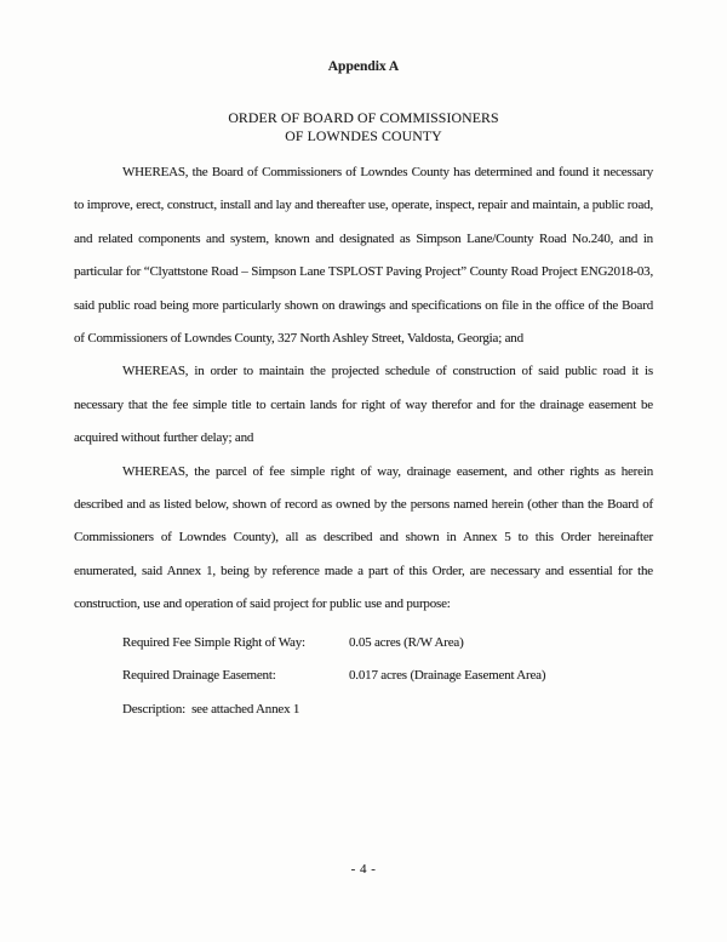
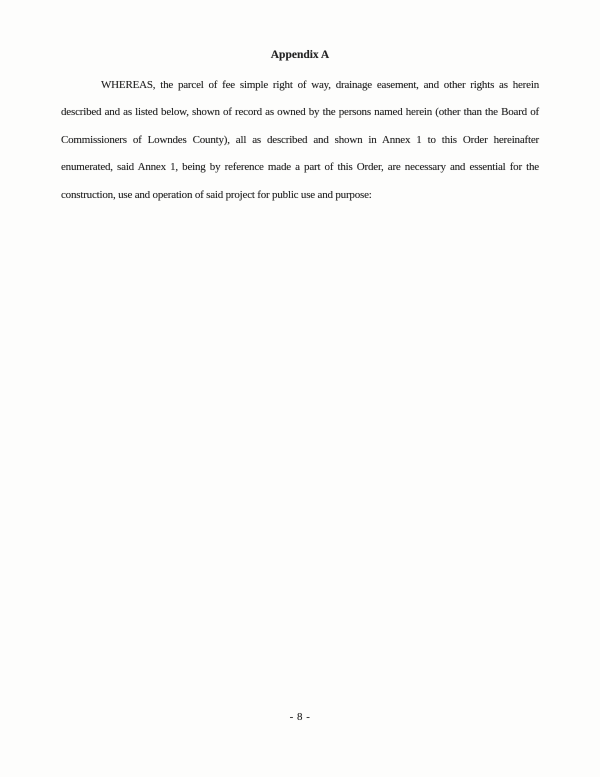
  Appendix A
- ORDER OF BOARD OF COMMISSIONERS
- OF LOWNDES COUNTY
- WHEREAS, the Board of Commissioners of Lowndes County has determined and found it necessary to improve, erect, construct, install and lay and thereafter use, operate, inspect, repair and maintain, a public road, and related components and system, known and designated as Simpson Lane/County Road No.240, and in particular for “Clyattstone Road – Simpson Lane TSPLOST Paving Project” County Road Project ENG2018-03, said public road being more particularly shown on drawings and specifications on file in the office of the Board of Commissioners of Lowndes County, 327 North Ashley Street, Valdosta, Georgia; and
- WHEREAS, in order to maintain the projected schedule of construction of said public road it is necessary that the fee simple title to certain lands for right of way therefor and for the drainage easement be acquired without further delay; and
- WHEREAS, the parcel of fee simple right of way, drainage easement, and other rights as herein described and as listed below, shown of record as owned by the persons named herein (other than the Board of Commissioners of Lowndes County), all as described and shown in Annex 5 to this Order hereinafter enumerated, said Annex 1, being by reference made a part of this Order, are necessary and essential for the construction, use and operation of said project for public use and purpose:
+ WHEREAS, the parcel of fee simple right of way, drainage easement, and other rights as herein described and as listed below, shown of record as owned by the persons named herein (other than the Board of Commissioners of Lowndes County), all as described and shown in Annex 1 to this Order hereinafter enumerated, said Annex 1, being by reference made a part of this Order, are necessary and essential for the construction, use and operation of said project for public use and purpose:
- Required Fee Simple Right of Way:
- 0.05 acres (R/W Area)
- Required Drainage Easement:
- 0.017 acres (Drainage Easement Area)
- Description: see attached Annex 1
- - 4 -
+ - 8 -
